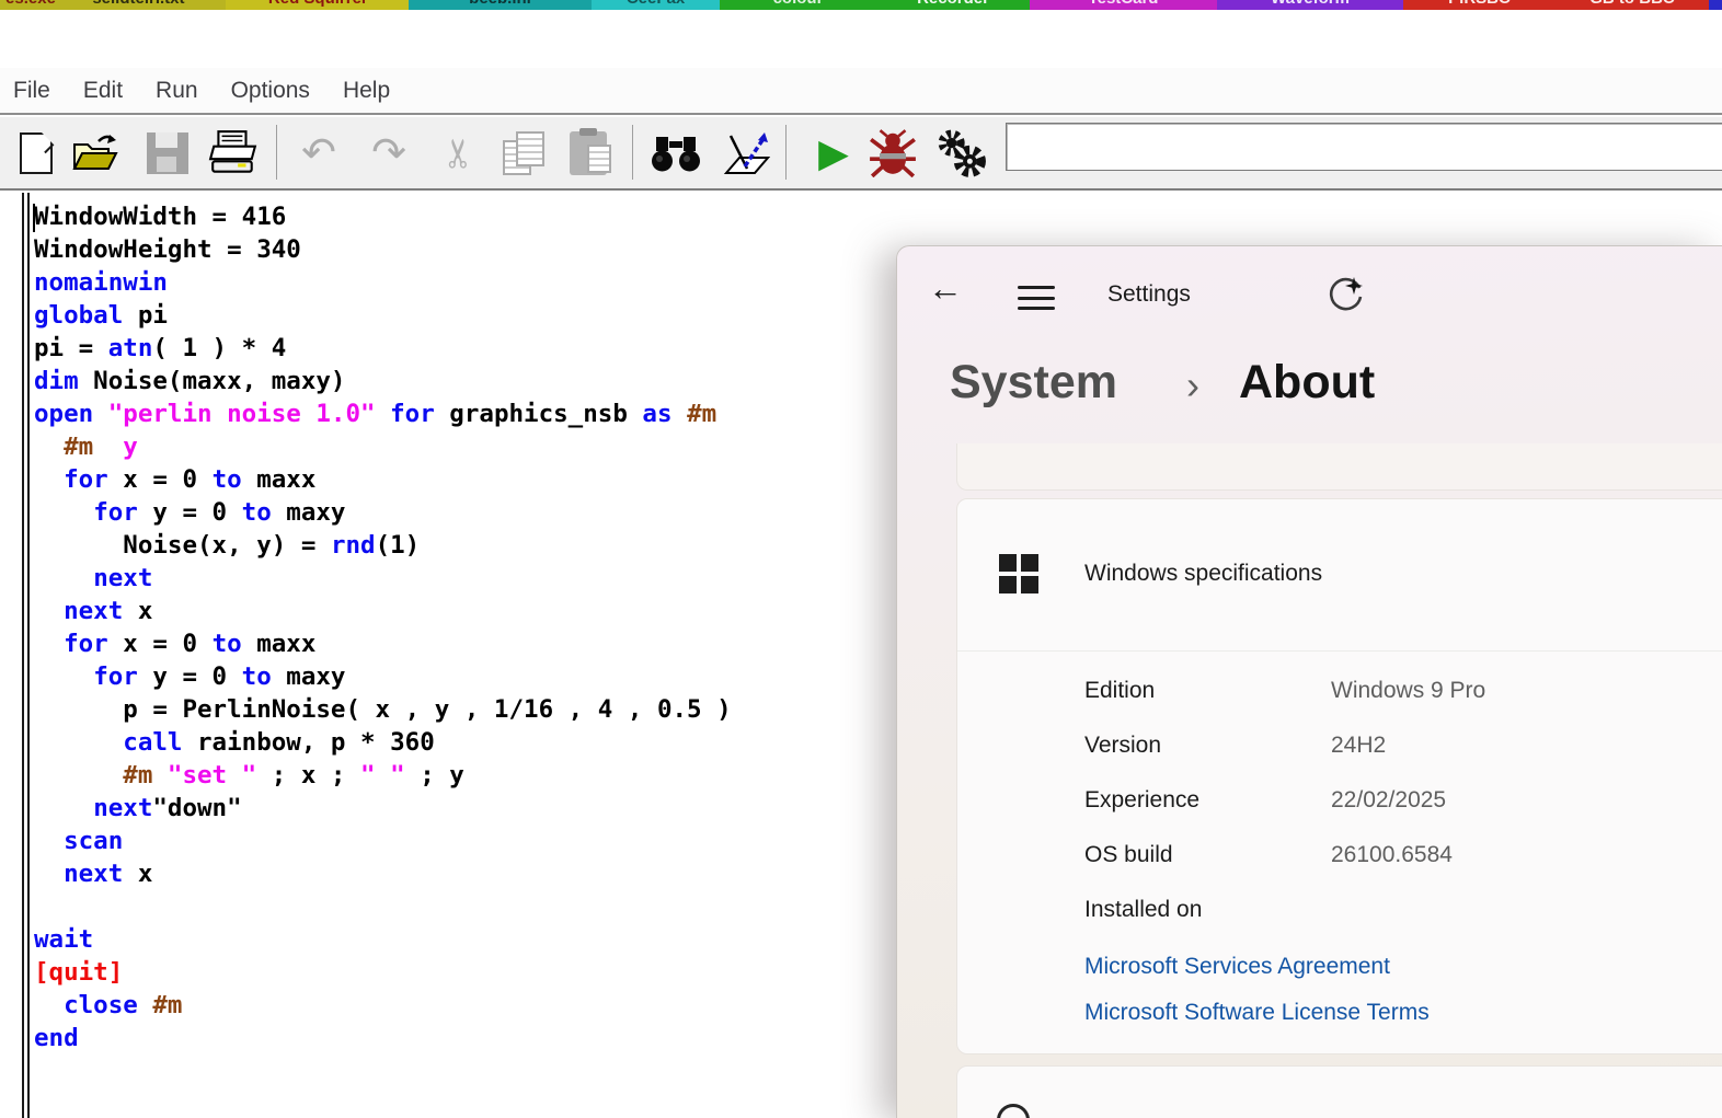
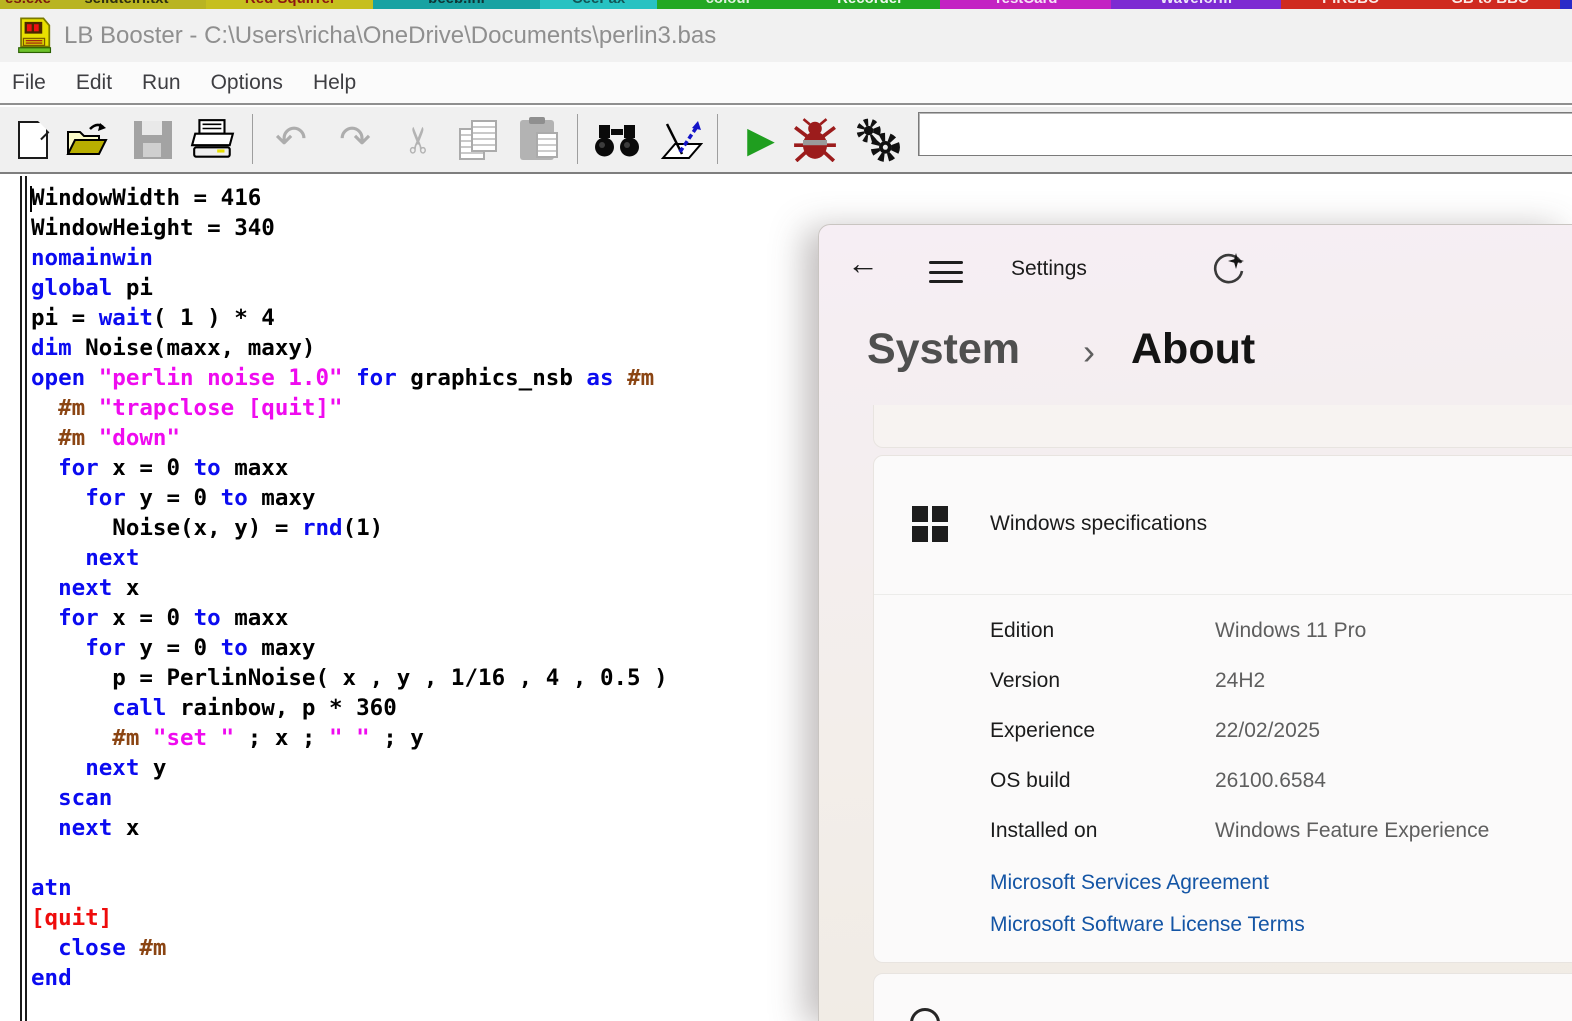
+ LB Booster - C:\Users\richa\OneDrive\Documents\perlin3.bas
  File
  Edit
  Run
  Options
  Help
  ↶
  ↷
  ▶
  WindowWidth = 416
  WindowHeight = 340
  nomainwin
  global pi
- pi = atn( 1 ) * 4
+ pi = wait( 1 ) * 4
  dim Noise(maxx, maxy)
  open "perlin noise 1.0" for graphics_nsb as #m
+ #m "trapclose [quit]"
- #m y
+ #m "down"
  for x = 0 to maxx
  for y = 0 to maxy
  Noise(x, y) = rnd(1)
  next
  next x
  for x = 0 to maxx
  for y = 0 to maxy
  p = PerlinNoise( x , y , 1/16 , 4 , 0.5 )
  call rainbow, p * 360
  #m "set " ; x ; " " ; y
- next"down"
+ next y
  scan
  next x
- wait
+ atn
  [quit]
  close #m
  end
  ←
  Settings
  System
  ›
  About
  Windows specifications
  Edition
- Windows 9 Pro
+ Windows 11 Pro
  Version
  24H2
  Experience
  22/02/2025
  OS build
  26100.6584
  Installed on
+ Windows Feature Experience
  Microsoft Services Agreement
  Microsoft Software License Terms
